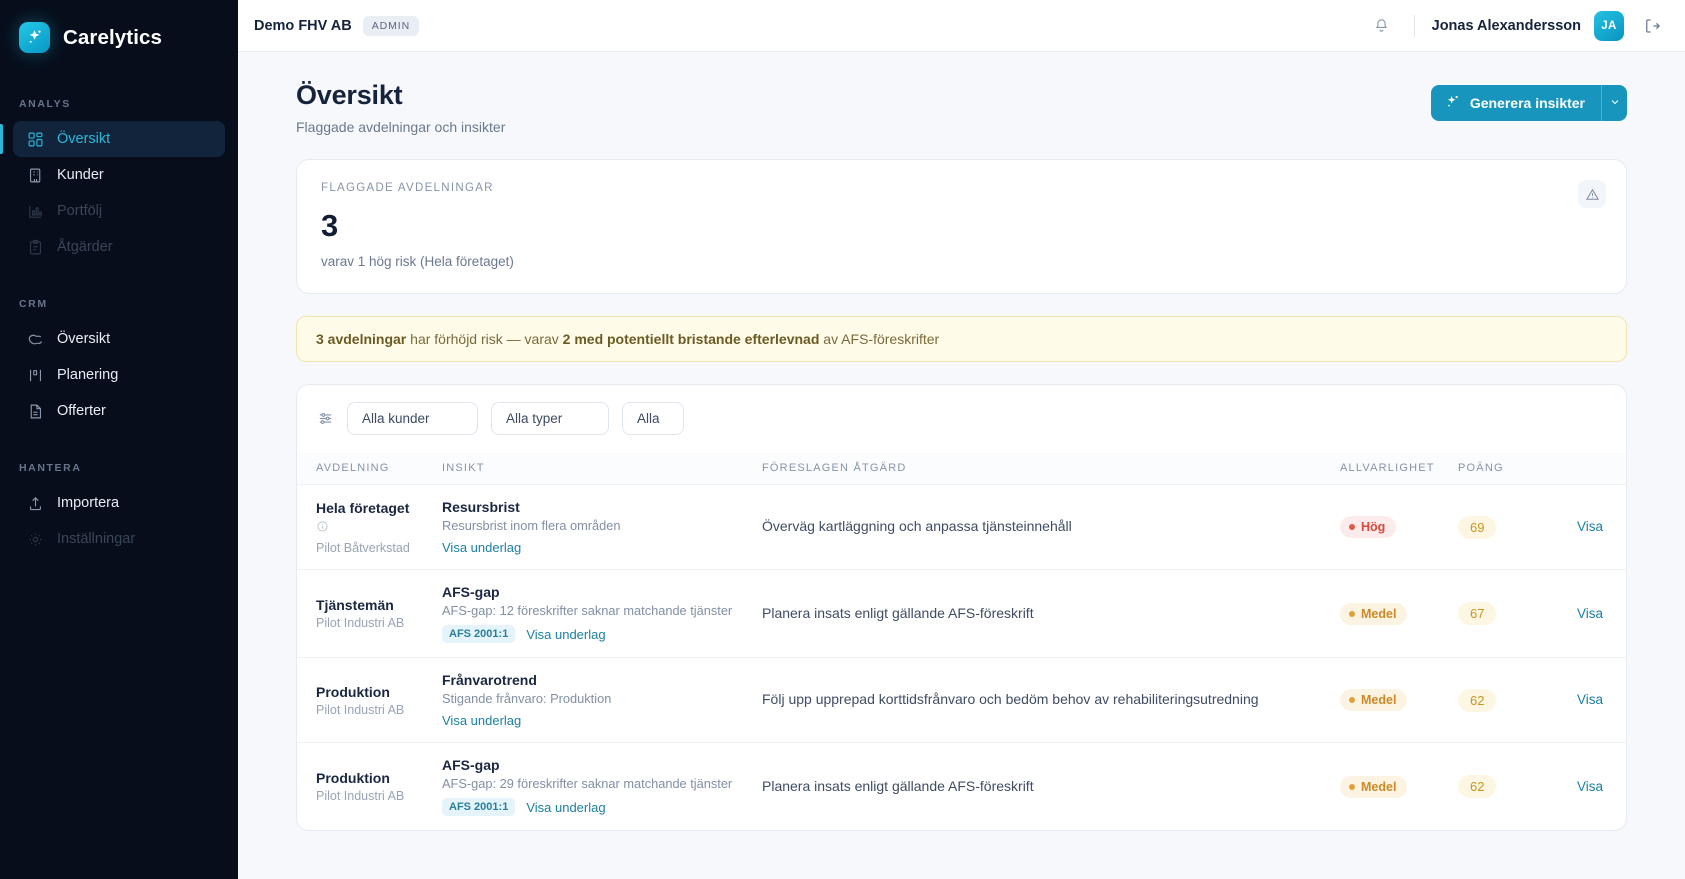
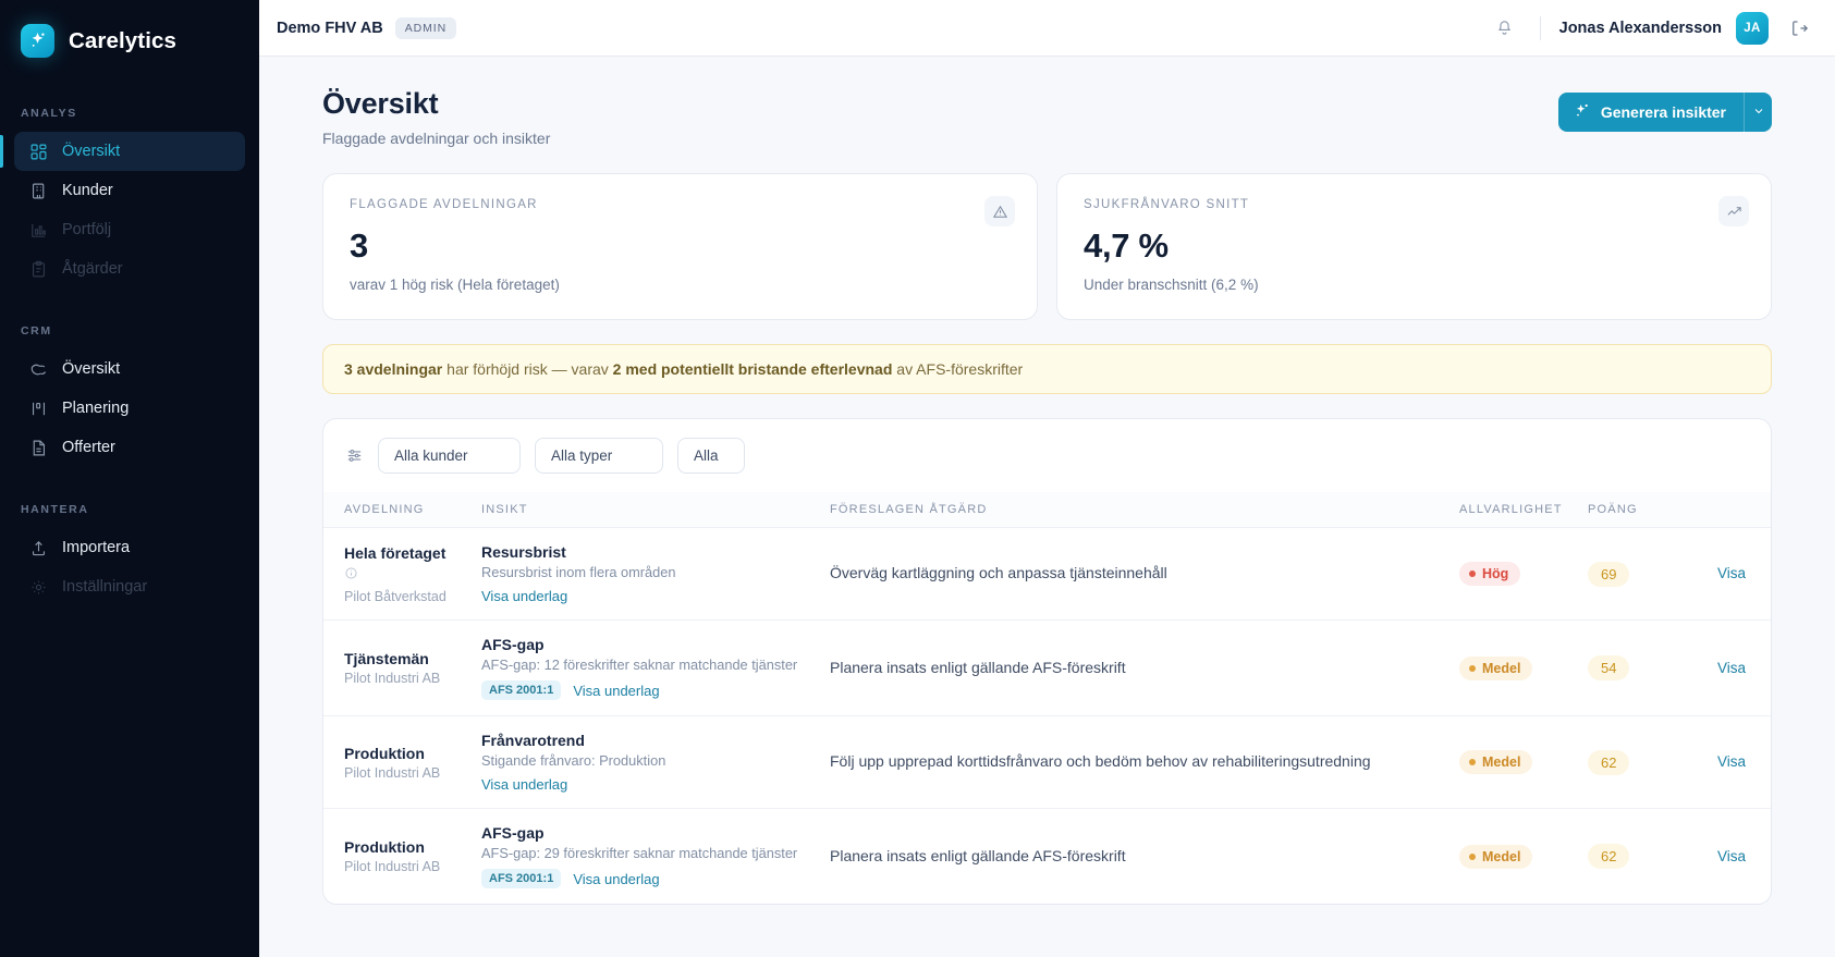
  Carelytics
  ANALYS
  Översikt
  Kunder
  Portfölj
  Åtgärder
  CRM
  Översikt
  Planering
  Offerter
  HANTERA
  Importera
  Inställningar
  Demo FHV AB
  ADMIN
  Jonas Alexandersson
  JA
  Översikt
  Flaggade avdelningar och insikter
  Generera insikter
  FLAGGADE AVDELNINGAR
  3
  varav 1 hög risk (Hela företaget)
+ SJUKFRÅNVARO SNITT
+ 4,7 %
+ Under branschsnitt (6,2 %)
  3 avdelningar har förhöjd risk — varav 2 med potentiellt bristande efterlevnad av AFS-föreskrifter
  Alla kunder
  Alla typer
  Alla
  AVDELNING	INSIKT	FÖRESLAGEN ÅTGÄRD	ALLVARLIGHET	POÄNG
  Hela företaget Pilot Båtverkstad	Resursbrist Resursbrist inom flera områden Visa underlag	Överväg kartläggning och anpassa tjänsteinnehåll	Hög	69	Visa
- Tjänstemän Pilot Industri AB	AFS-gap AFS-gap: 12 föreskrifter saknar matchande tjänster AFS 2001:1 Visa underlag	Planera insats enligt gällande AFS-föreskrift	Medel	67	Visa
+ Tjänstemän Pilot Industri AB	AFS-gap AFS-gap: 12 föreskrifter saknar matchande tjänster AFS 2001:1 Visa underlag	Planera insats enligt gällande AFS-föreskrift	Medel	54	Visa
  Produktion Pilot Industri AB	Frånvarotrend Stigande frånvaro: Produktion Visa underlag	Följ upp upprepad korttidsfrånvaro och bedöm behov av rehabiliteringsutredning	Medel	62	Visa
  Produktion Pilot Industri AB	AFS-gap AFS-gap: 29 föreskrifter saknar matchande tjänster AFS 2001:1 Visa underlag	Planera insats enligt gällande AFS-föreskrift	Medel	62	Visa
